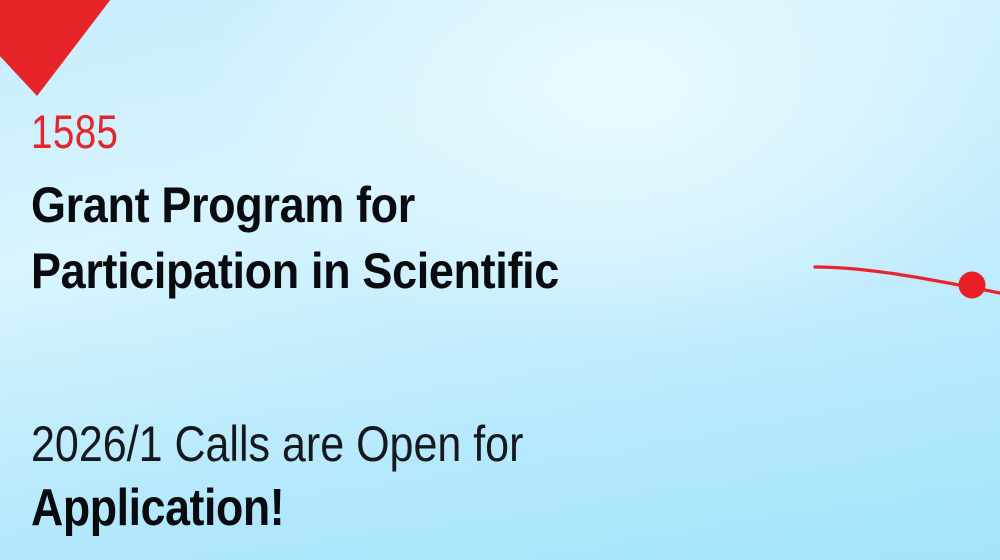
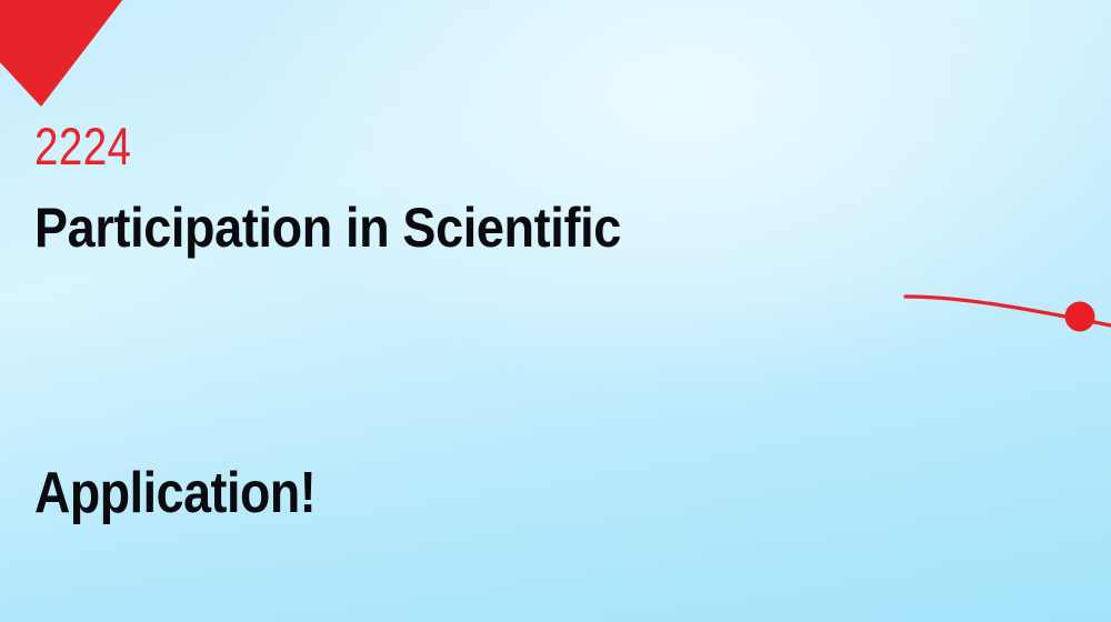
- 1585
+ 2224
- Grant Program for
  Participation in Scientific
- 2026/1 Calls are Open for
  Application!
